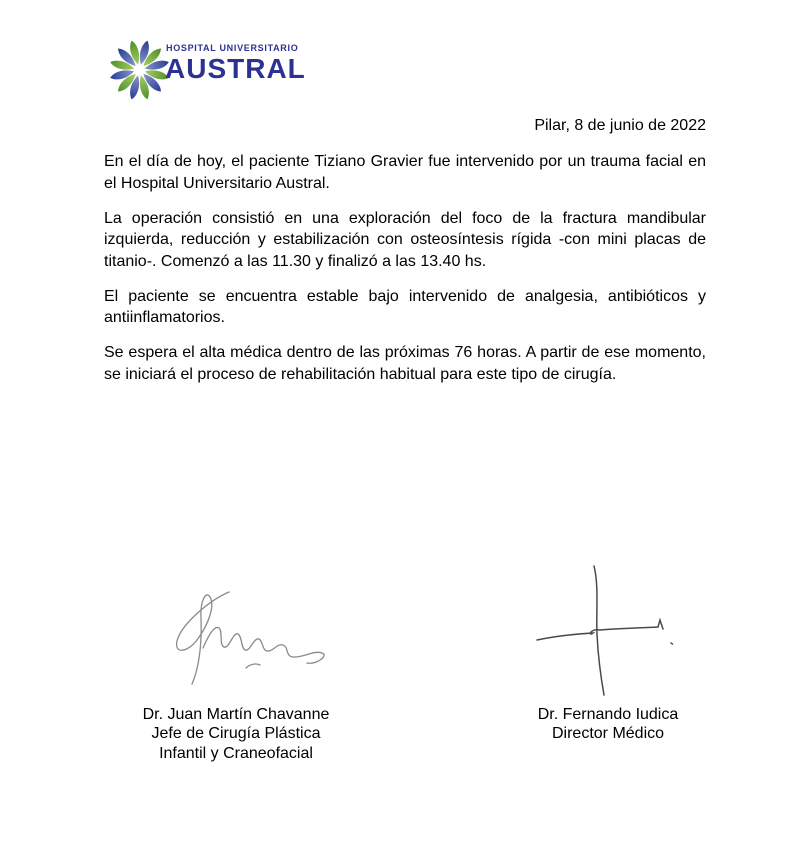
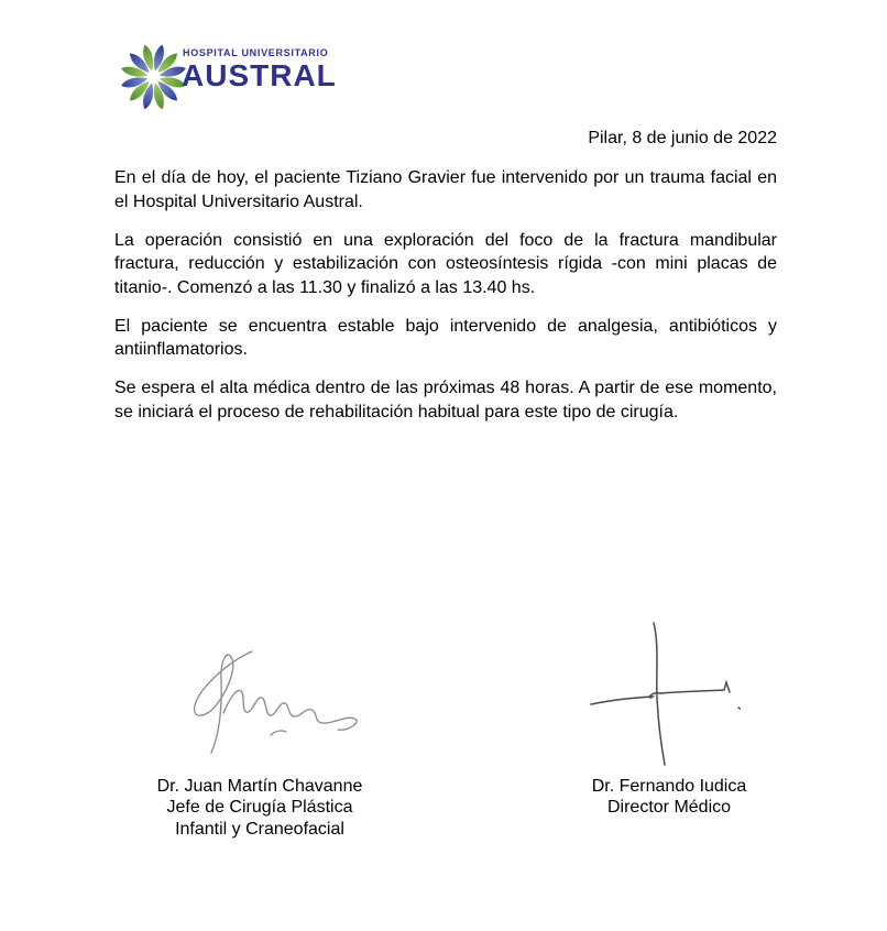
  HOSPITAL UNIVERSITARIO
  AUSTRAL
  Pilar, 8 de junio de 2022
  En el día de hoy, el paciente Tiziano Gravier fue intervenido por un trauma facial en el Hospital Universitario Austral.
- La operación consistió en una exploración del foco de la fractura mandibular izquierda, reducción y estabilización con osteosíntesis rígida -con mini placas de titanio-. Comenzó a las 11.30 y finalizó a las 13.40 hs.
+ La operación consistió en una exploración del foco de la fractura mandibular fractura, reducción y estabilización con osteosíntesis rígida -con mini placas de titanio-. Comenzó a las 11.30 y finalizó a las 13.40 hs.
  El paciente se encuentra estable bajo intervenido de analgesia, antibióticos y antiinflamatorios.
- Se espera el alta médica dentro de las próximas 76 horas. A partir de ese momento, se iniciará el proceso de rehabilitación habitual para este tipo de cirugía.
+ Se espera el alta médica dentro de las próximas 48 horas. A partir de ese momento, se iniciará el proceso de rehabilitación habitual para este tipo de cirugía.
  Dr. Juan Martín Chavanne
  Jefe de Cirugía Plástica
  Infantil y Craneofacial
  Dr. Fernando Iudica
  Director Médico
